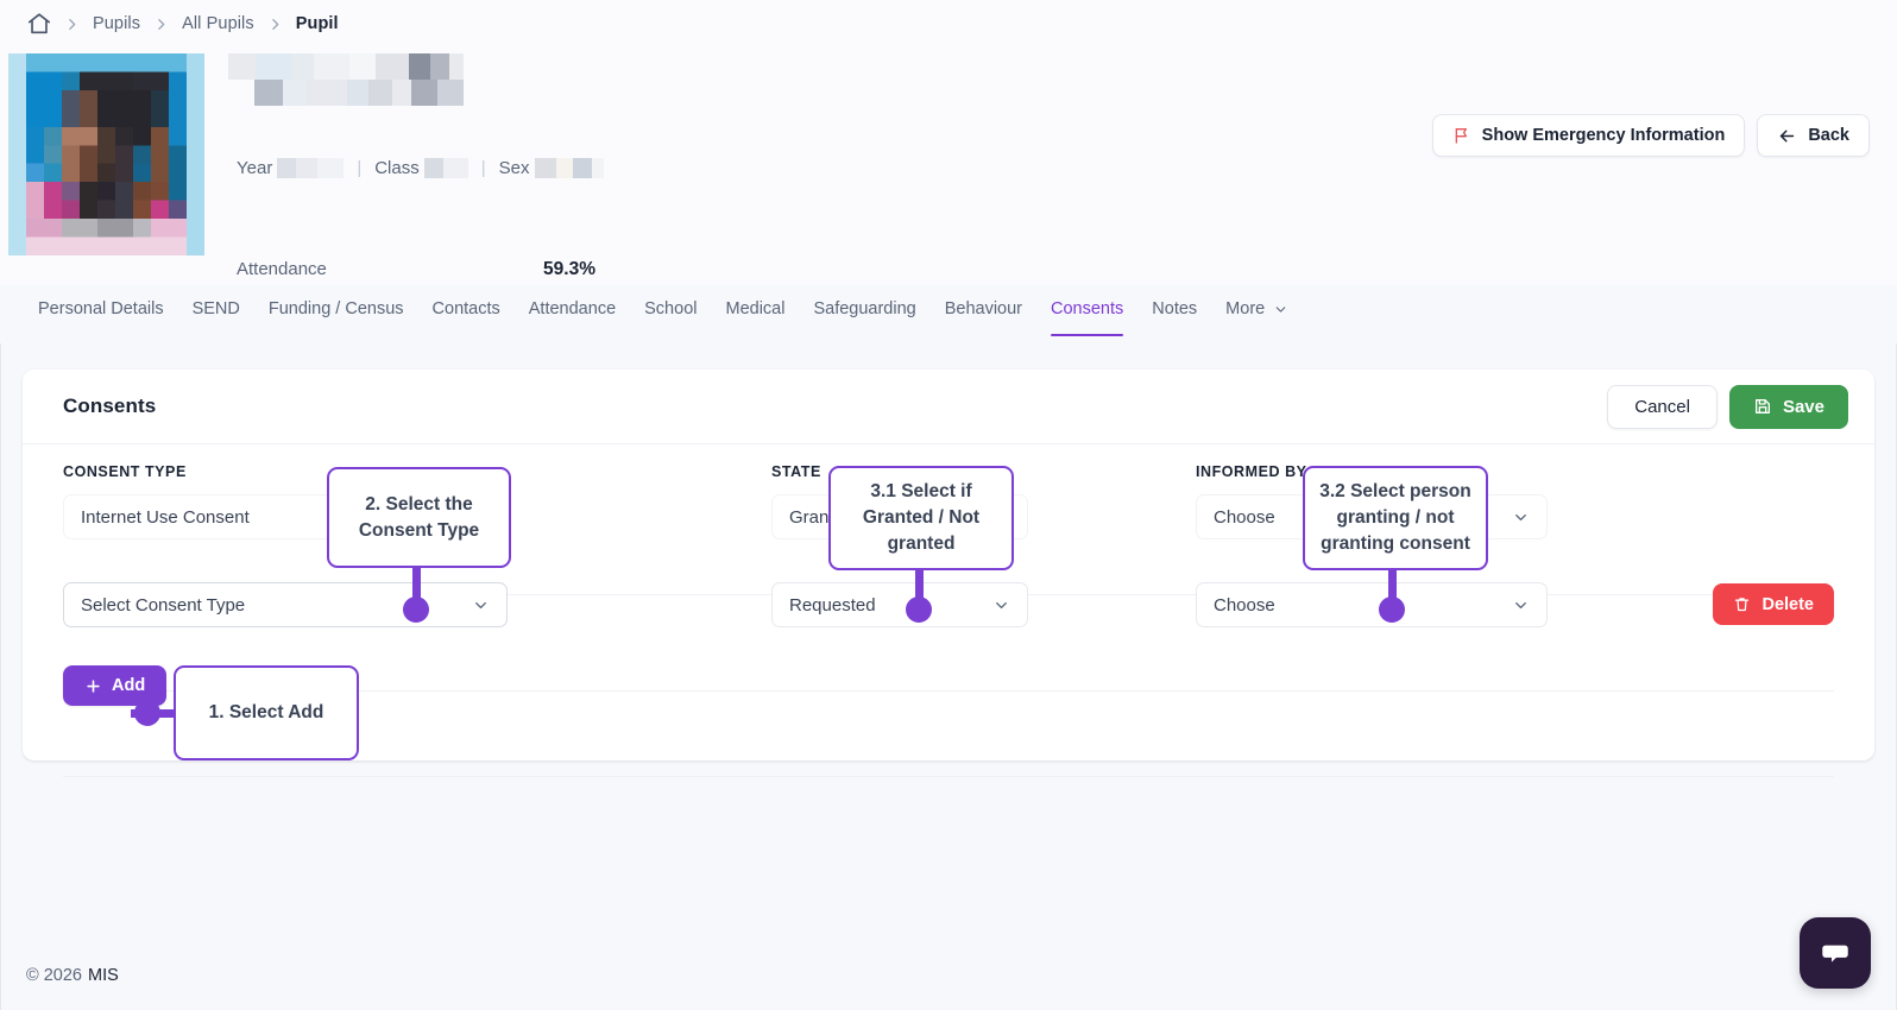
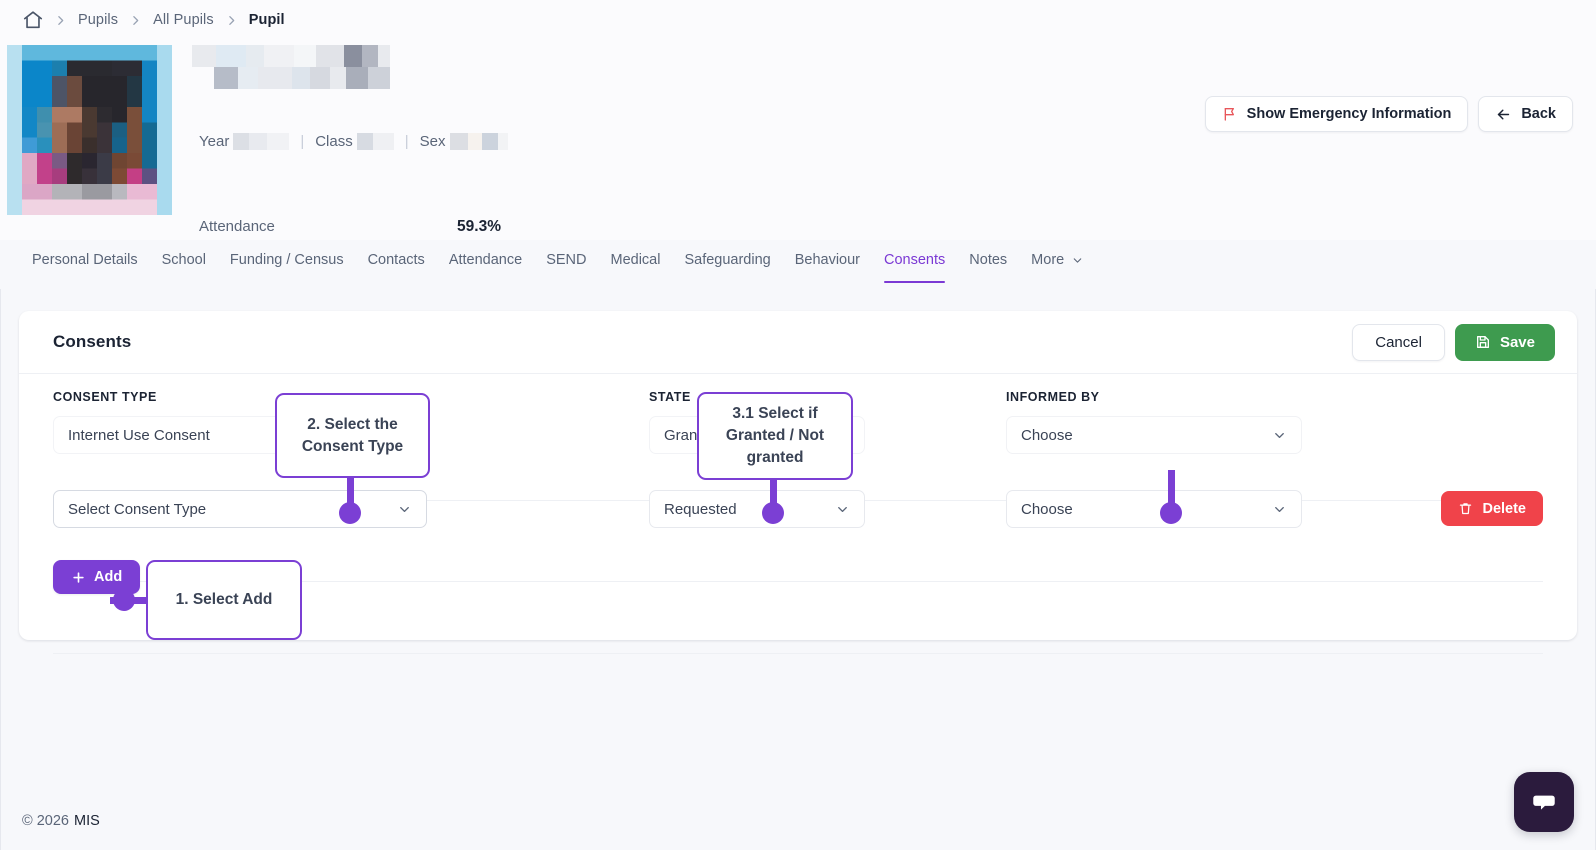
  Pupils
  All Pupils
  Pupil
  Year
  |
  Class
  |
  Sex
  Attendance
  59.3%
  Show Emergency Information
  Back
  Personal Details
- SEND
+ School
  Funding / Census
  Contacts
  Attendance
- School
+ SEND
  Medical
  Safeguarding
  Behaviour
  Consents
  Notes
  More
  Consents
  Cancel
  Save
  CONSENT TYPE
  STATE
  INFORMED BY
  Internet Use Consent
  Choose
  Select Consent Type
  Requested
  Choose
  Delete
  Add
  1. Select Add
  2. Select the Consent Type
  3.1 Select if Granted / Not granted
- 3.2 Select person granting / not granting consent
  © 2026
  MIS
